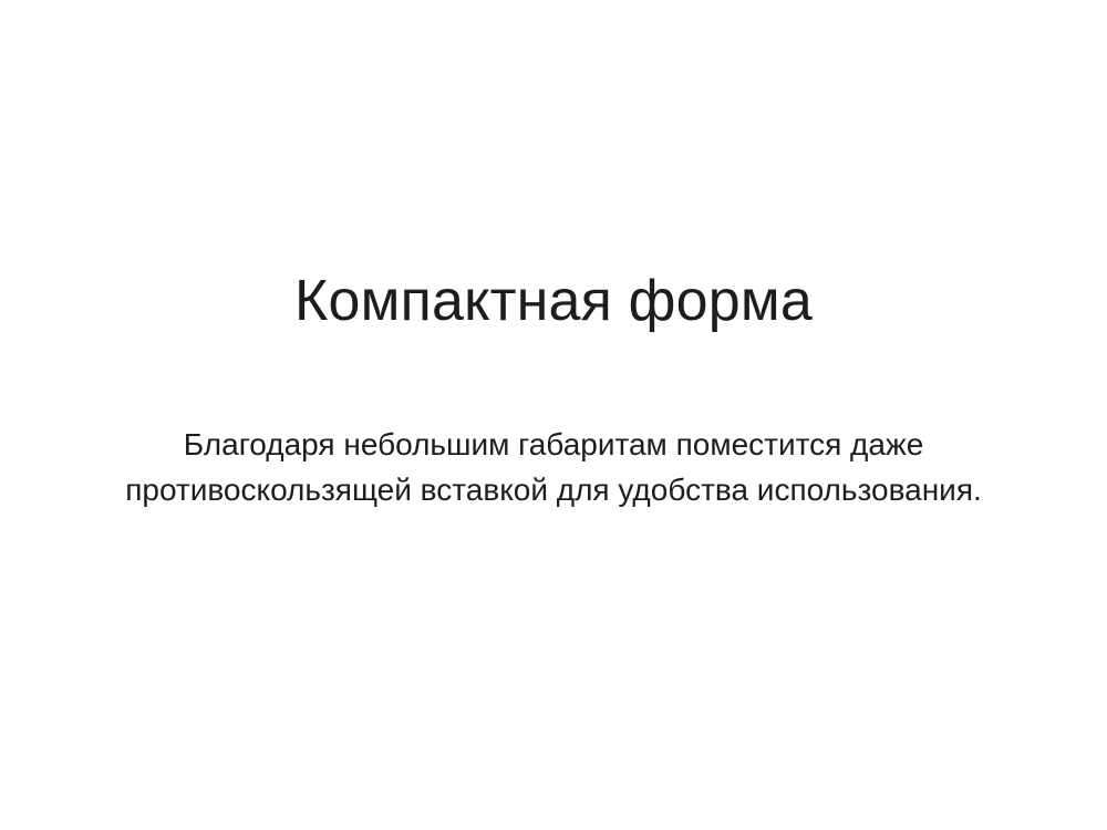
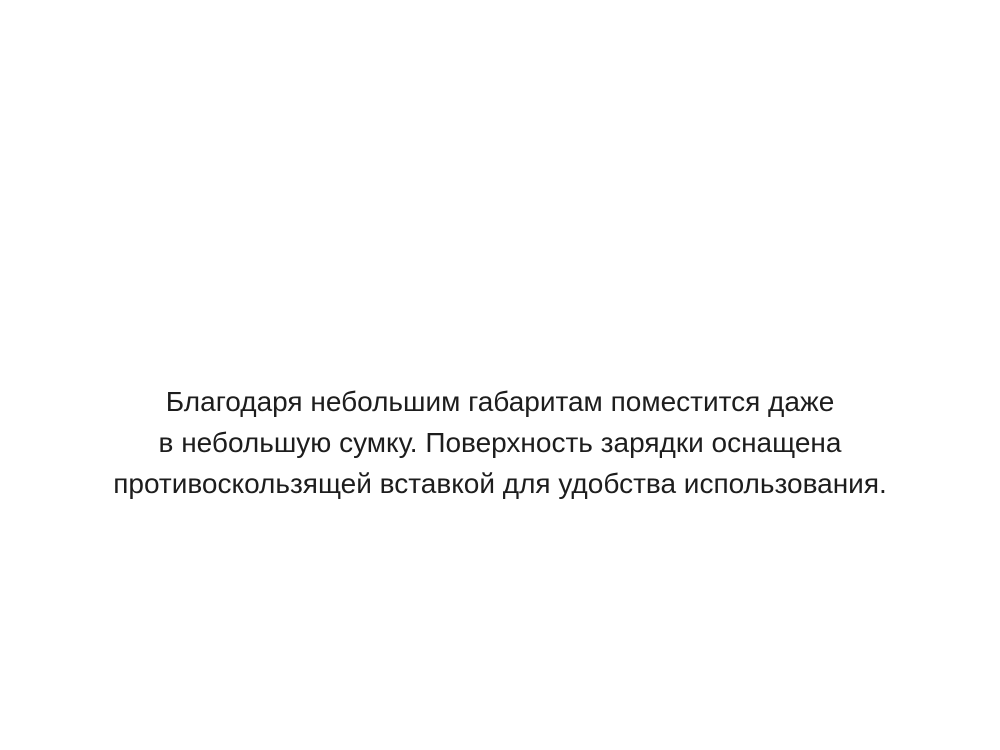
- Компактная форма
  Благодаря небольшим габаритам поместится даже
+ в небольшую сумку. Поверхность зарядки оснащена
  противоскользящей вставкой для удобства использования.
